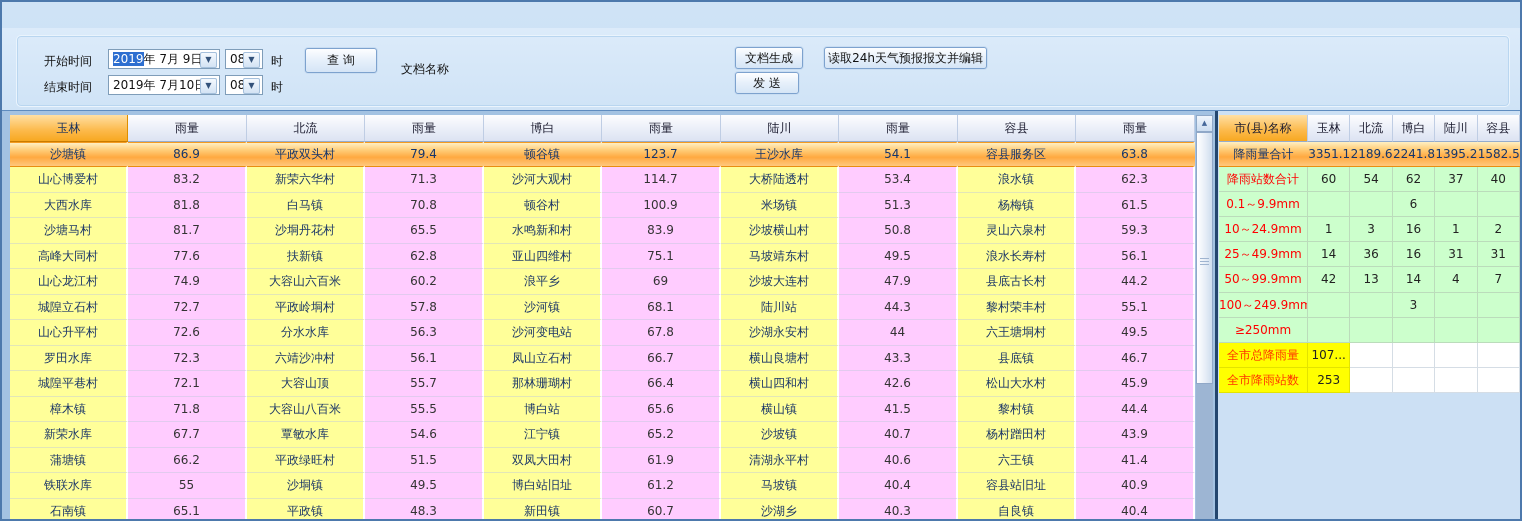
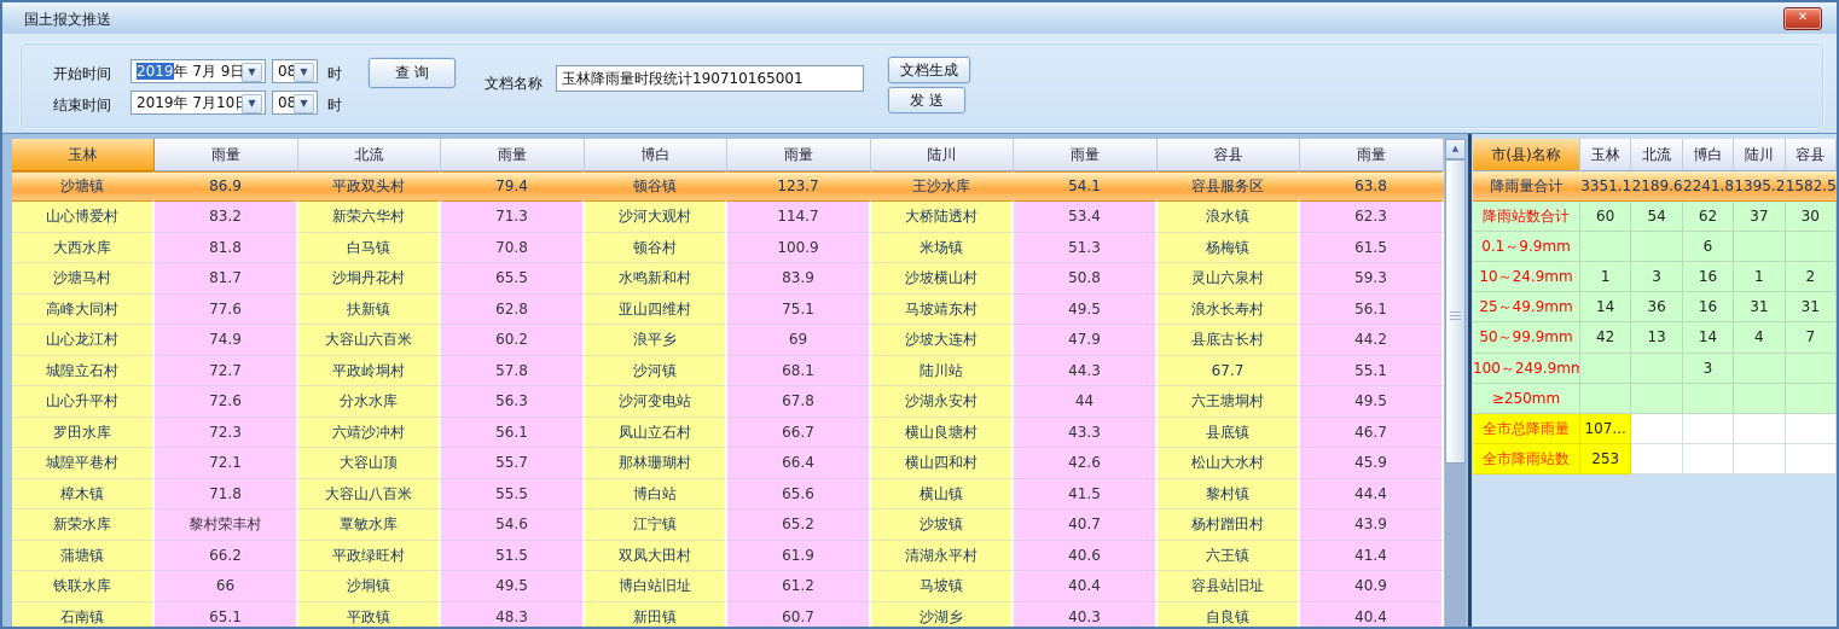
+ 国土报文推送
+ ✕
  开始时间
  2019年 7月 9日
  ▼
  08
  ▼
  时
  结束时间
  2019年 7月10
  ▼
  08
  ▼
  时
  查 询
  文档名称
+ 玉林降雨量时段统计190710165001
  文档生成
  发 送
- 读取24h天气预报报文并编辑
  玉林
  雨量
  北流
  雨量
  博白
  雨量
  陆川
  雨量
  容县
  雨量
  沙塘镇
  86.9
  平政双头村
  79.4
  顿谷镇
  123.7
  王沙水库
  54.1
  容县服务区
  63.8
  山心博爱村
  83.2
  新荣六华村
  71.3
  沙河大观村
  114.7
  大桥陆透村
  53.4
  浪水镇
  62.3
  大西水库
  81.8
  白马镇
  70.8
  顿谷村
  100.9
  米场镇
  51.3
  杨梅镇
  61.5
  沙塘马村
  81.7
  沙垌丹花村
  65.5
  水鸣新和村
  83.9
  沙坡横山村
  50.8
  灵山六泉村
  59.3
  高峰大同村
  77.6
  扶新镇
  62.8
  亚山四维村
  75.1
  马坡靖东村
  49.5
  浪水长寿村
  56.1
  山心龙江村
  74.9
  大容山六百米
  60.2
  浪平乡
  69
  沙坡大连村
  47.9
  县底古长村
  44.2
  城隍立石村
  72.7
  平政岭垌村
  57.8
  沙河镇
  68.1
  陆川站
  44.3
- 黎村荣丰村
+ 67.7
  55.1
  山心升平村
  72.6
  分水水库
  56.3
  沙河变电站
  67.8
  沙湖永安村
  44
  六王塘垌村
  49.5
  罗田水库
  72.3
  六靖沙冲村
  56.1
  凤山立石村
  66.7
  横山良塘村
  43.3
  县底镇
  46.7
  城隍平巷村
  72.1
  大容山顶
  55.7
  那林珊瑚村
  66.4
  横山四和村
  42.6
  松山大水村
  45.9
  樟木镇
  71.8
  大容山八百米
  55.5
  博白站
  65.6
  横山镇
  41.5
  黎村镇
  44.4
  新荣水库
- 67.7
+ 黎村荣丰村
  覃敏水库
  54.6
  江宁镇
  65.2
  沙坡镇
  40.7
  杨村蹭田村
  43.9
  蒲塘镇
  66.2
  平政绿旺村
  51.5
  双凤大田村
  61.9
  清湖永平村
  40.6
  六王镇
  41.4
  铁联水库
- 55
+ 66
  沙垌镇
  49.5
  博白站旧址
  61.2
  马坡镇
  40.4
  容县站旧址
  40.9
  石南镇
  65.1
  平政镇
  48.3
  新田镇
  60.7
  沙湖乡
  40.3
  自良镇
  40.4
  ▲
  市(县)名称
  玉林
  北流
  博白
  陆川
  容县
  降雨量合计
  3351.1
  2189.6
  2241.8
  1395.2
  1582.5
  降雨站数合计
  60
  54
  62
  37
- 40
+ 30
  0.1～9.9mm
  6
  10～24.9mm
  1
  3
  16
  1
  2
  25～49.9mm
  14
  36
  16
  31
  31
  50～99.9mm
  42
  13
  14
  4
  7
  100～249.9mm
  3
  ≥250mm
  全市总降雨量
  107...
  全市降雨站数
  253
